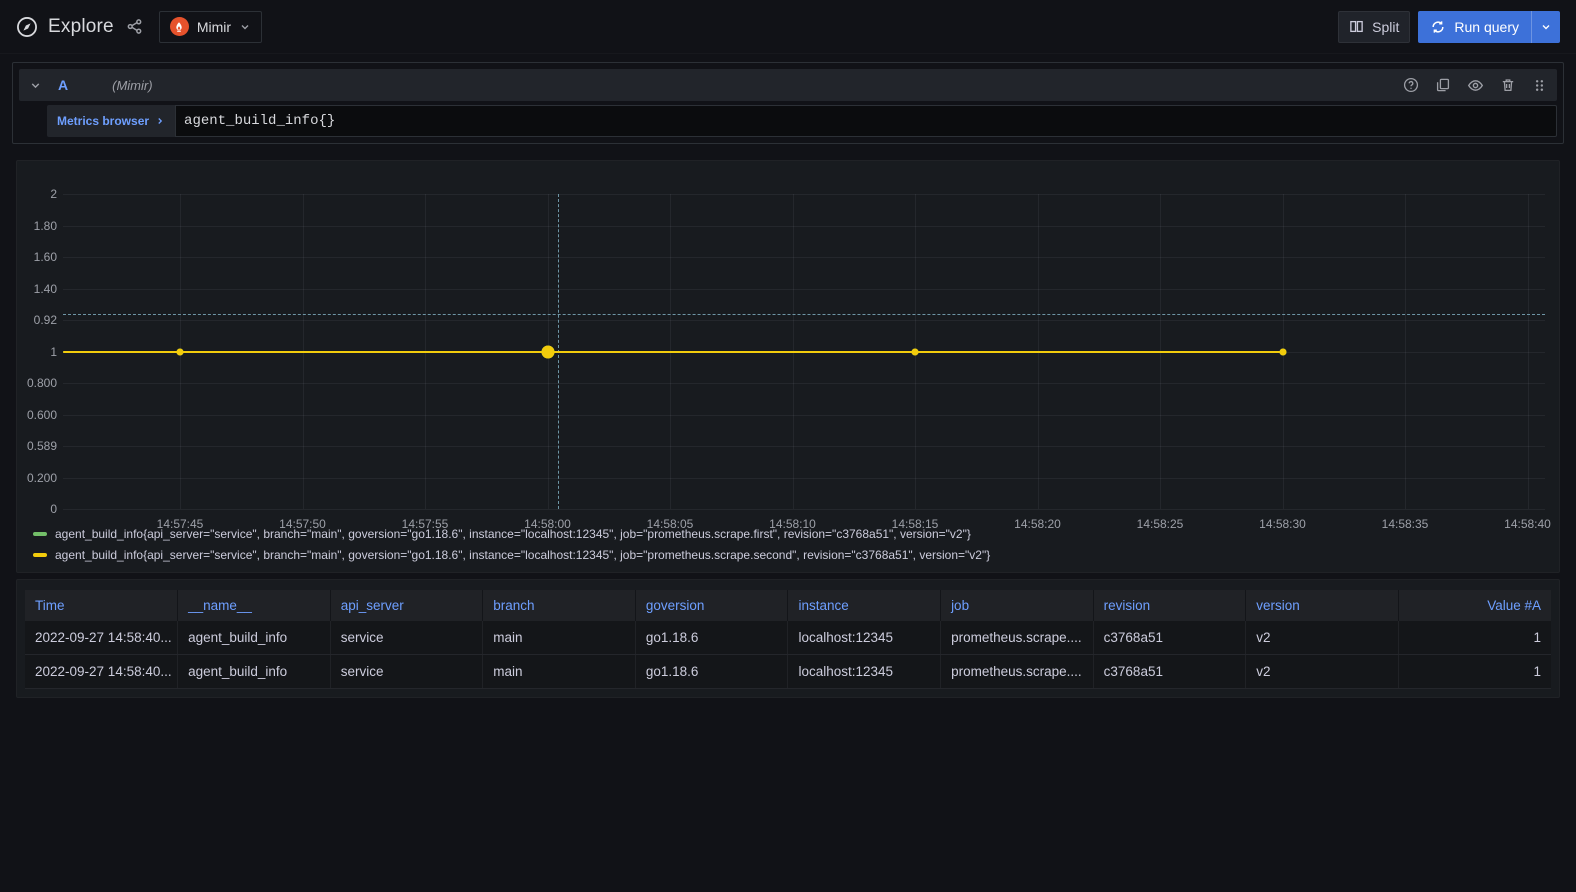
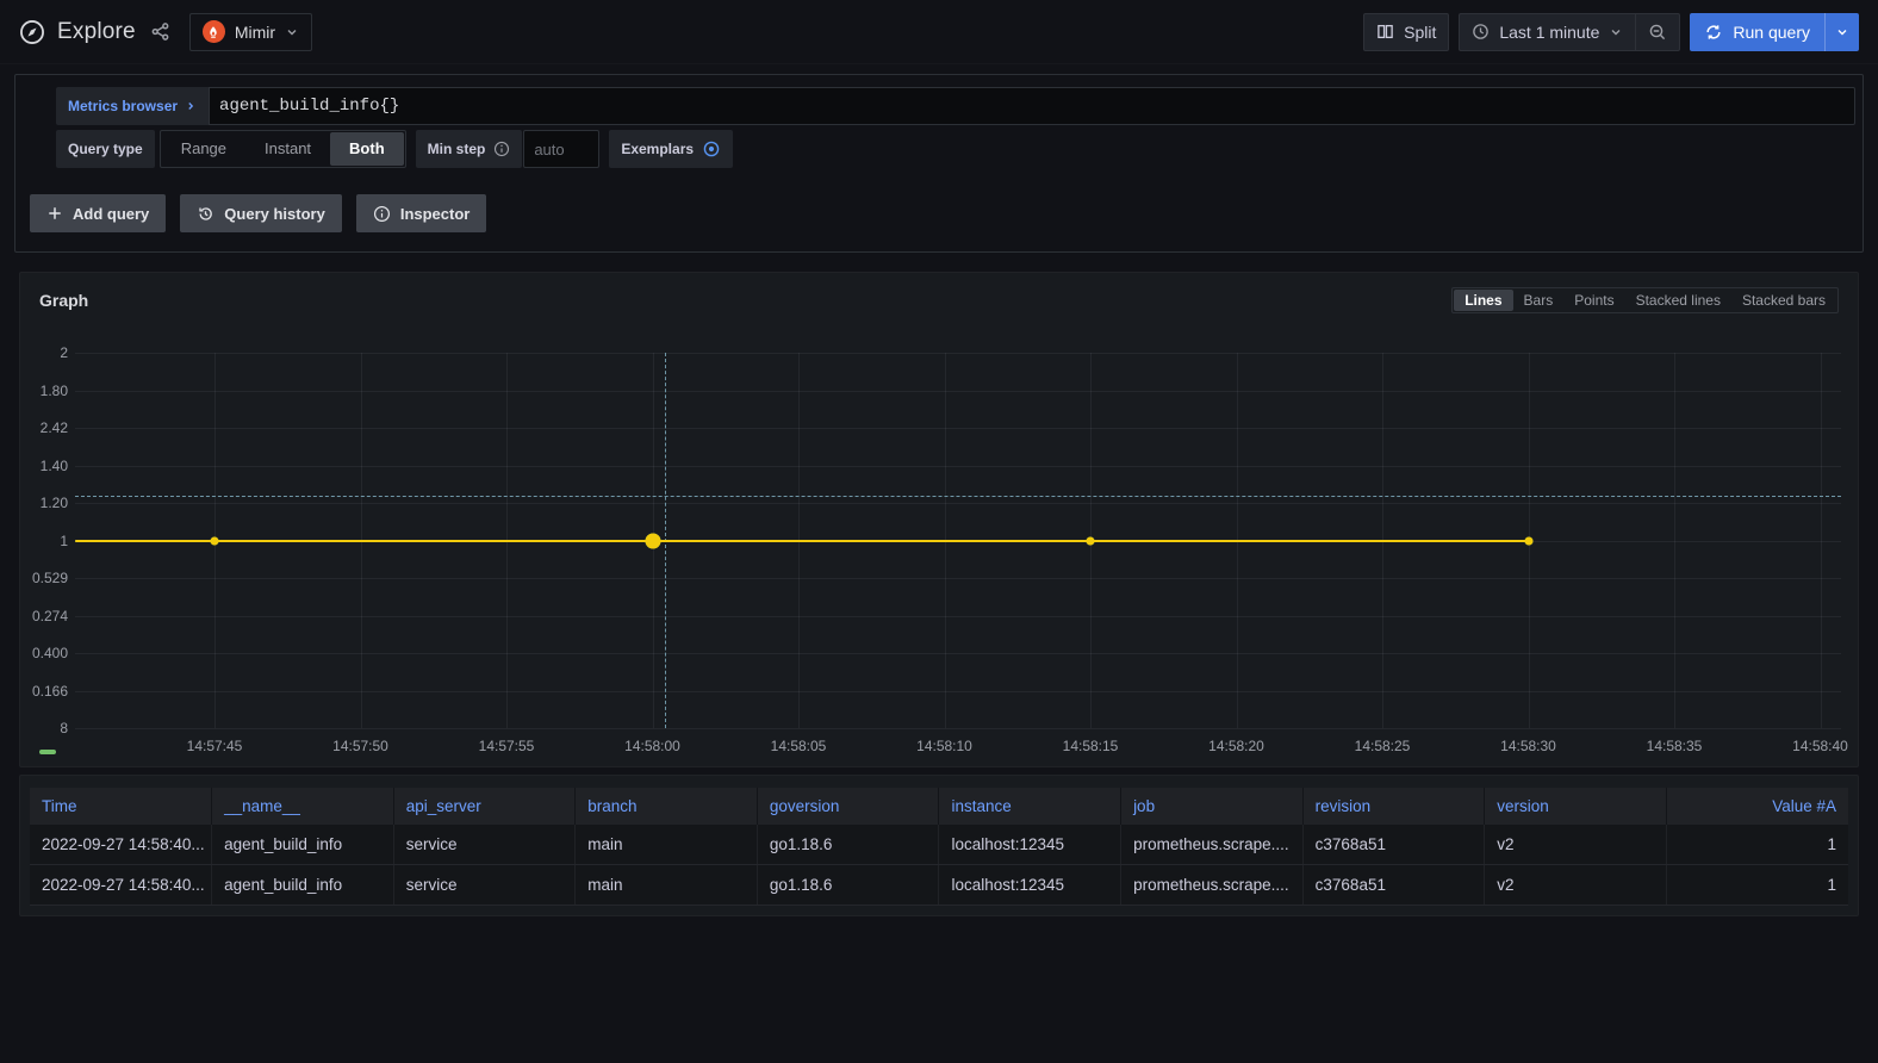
  Explore
  Mimir
  Split
+ Last 1 minute
  Run query
- A
- (Mimir)
  Metrics browser
  agent_build_info{}
+ Query type
+ Range
+ Instant
+ Both
+ Min step
+ auto
+ Exemplars
+ Add query
+ Query history
+ Inspector
+ Graph
+ Lines
+ Bars
+ Points
+ Stacked lines
+ Stacked bars
  2
  1.80
- 1.60
+ 2.42
  1.40
- 0.92
+ 1.20
  1
- 0.800
+ 0.529
- 0.600
+ 0.274
- 0.589
+ 0.400
- 0.200
+ 0.166
- 0
+ 8
  14:57:45
  14:57:50
  14:57:55
  14:58:00
  14:58:05
  14:58:10
  14:58:15
  14:58:20
  14:58:25
  14:58:30
  14:58:35
  14:58:40
- agent_build_info{api_server="service", branch="main", goversion="go1.18.6", instance="localhost:12345", job="prometheus.scrape.first", revision="c3768a51", version="v2"}
- agent_build_info{api_server="service", branch="main", goversion="go1.18.6", instance="localhost:12345", job="prometheus.scrape.second", revision="c3768a51", version="v2"}
  Time	__name__	api_server	branch	goversion	instance	job	revision	version	Value #A
  2022-09-27 14:58:40...	agent_build_info	service	main	go1.18.6	localhost:12345	prometheus.scrape....	c3768a51	v2	1
  2022-09-27 14:58:40...	agent_build_info	service	main	go1.18.6	localhost:12345	prometheus.scrape....	c3768a51	v2	1
